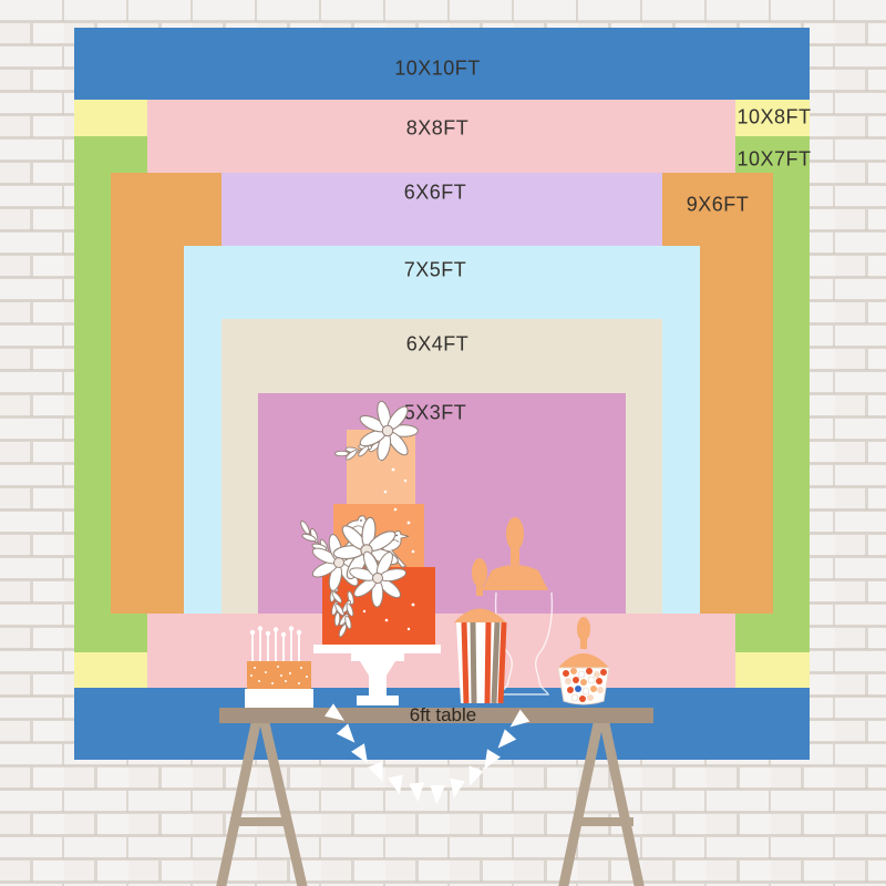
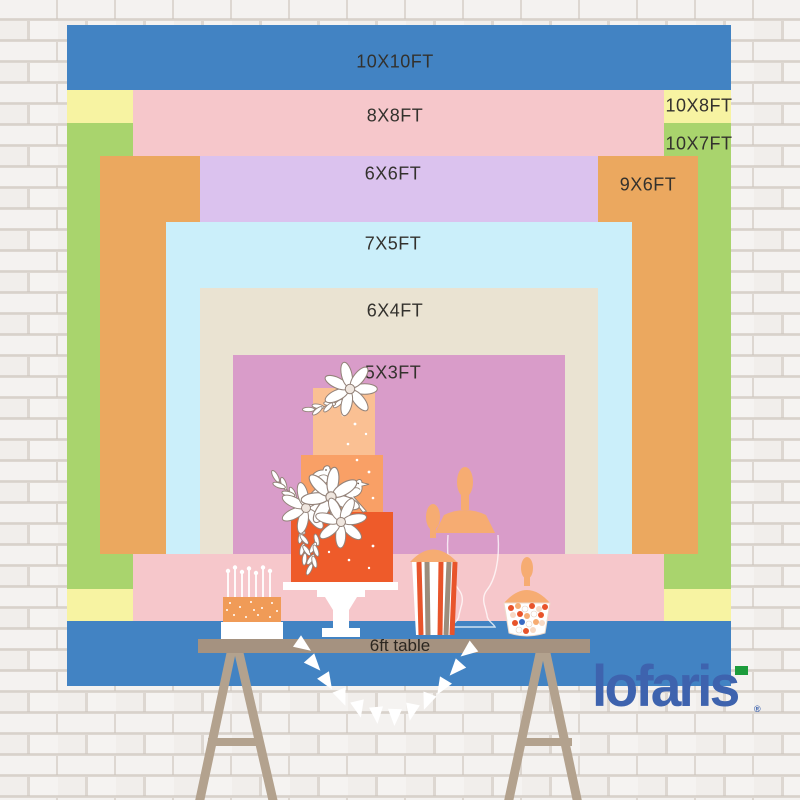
  10X10FT
  8X8FT
  10X8FT
  10X7FT
  6X6FT
  9X6FT
  7X5FT
  6X4FT
  5X3FT
  6ft table
+ lofaris
+ ®
